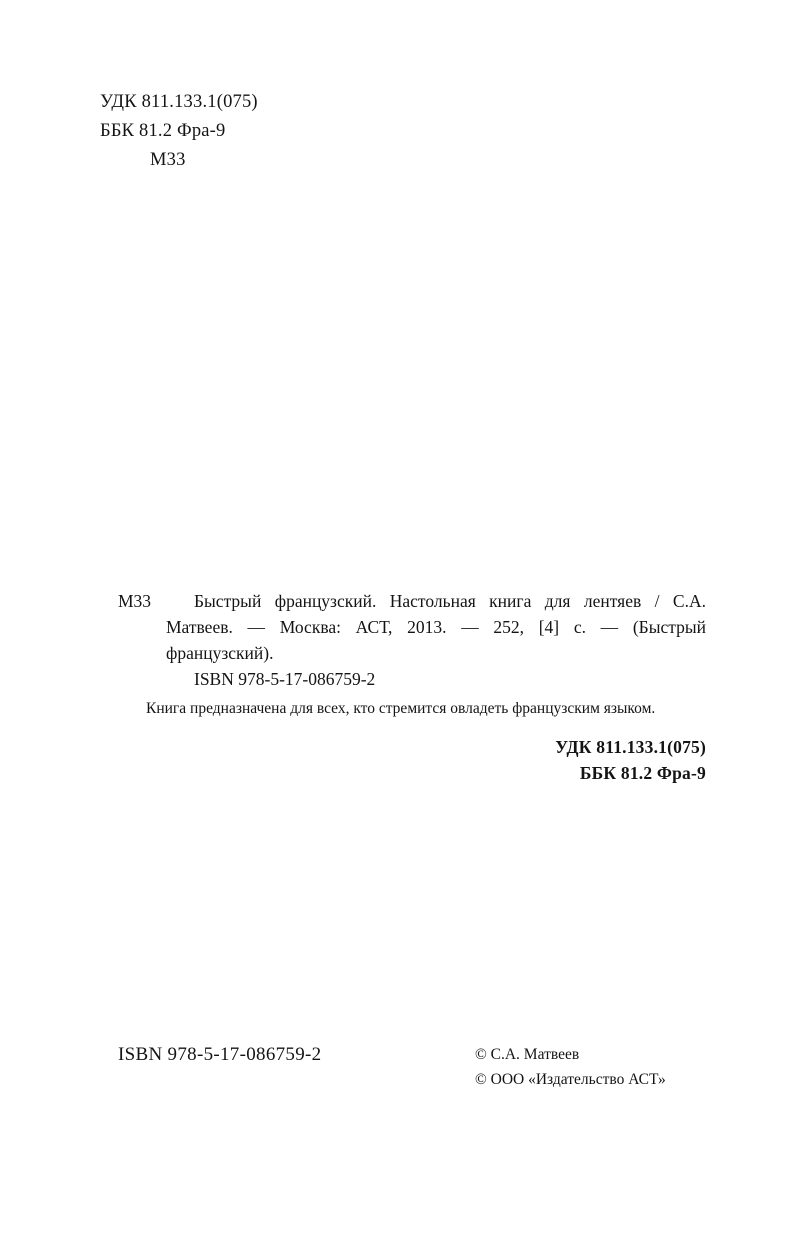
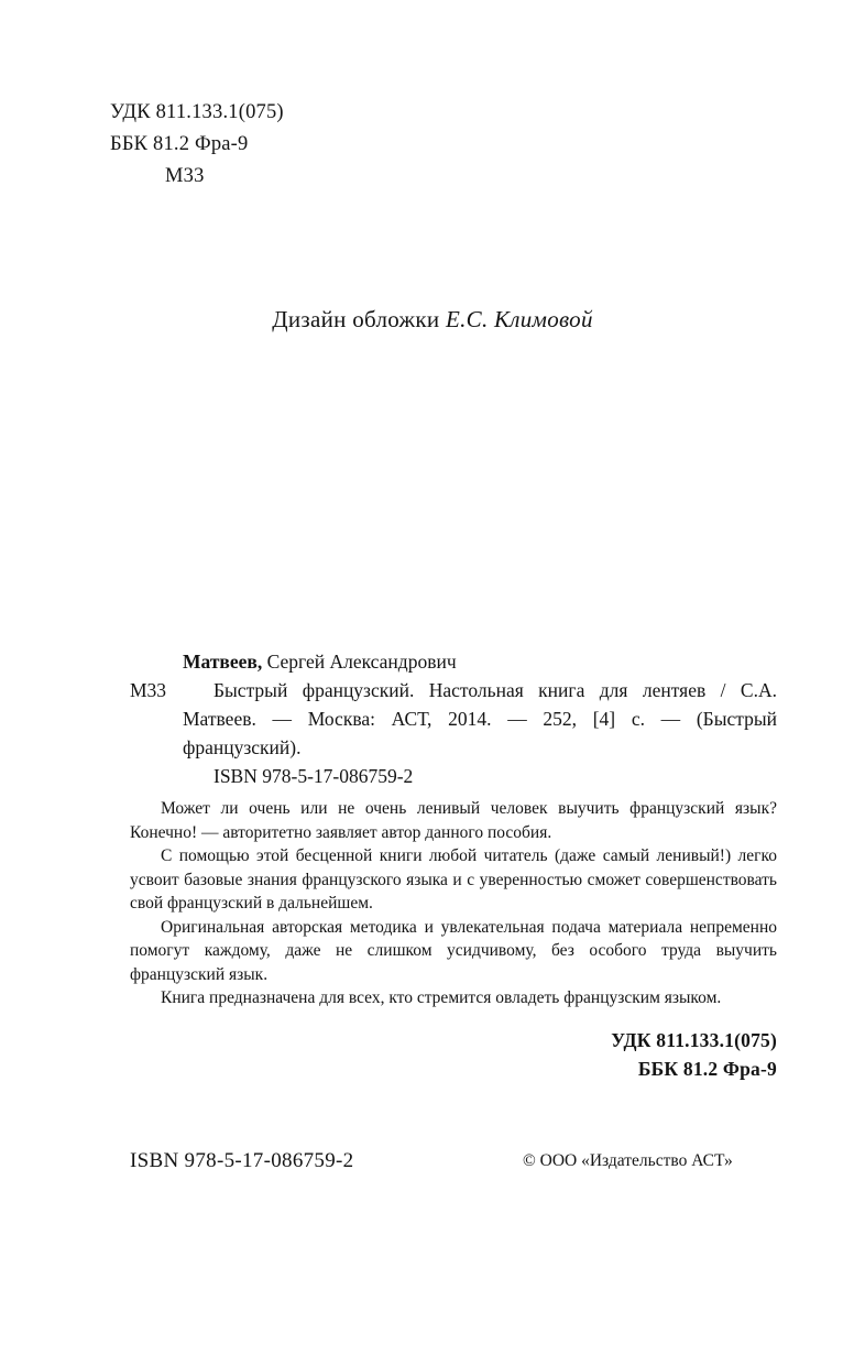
  УДК 811.133.1(075)
  ББК 81.2 Фра-9
  М33
+ Дизайн обложки Е.С. Климовой
+ Матвеев, Сергей Александрович
  М33
- Быстрый французский. Настольная книга для лентяев / С.А. Матвеев. — Москва: АСТ, 2013. — 252, [4] с. — (Быстрый французский).
+ Быстрый французский. Настольная книга для лентяев / С.А. Матвеев. — Москва: АСТ, 2014. — 252, [4] с. — (Быстрый французский).
  ISBN 978-5-17-086759-2
+ Может ли очень или не очень ленивый человек выучить французский язык? Конечно! — авторитетно заявляет автор данного пособия.
+ С помощью этой бесценной книги любой читатель (даже самый ленивый!) легко усвоит базовые знания французского языка и с уверенностью сможет совершенствовать свой французский в дальнейшем.
+ Оригинальная авторская методика и увлекательная подача материала непременно помогут каждому, даже не слишком усидчивому, без особого труда выучить французский язык.
  Книга предназначена для всех, кто стремится овладеть французским языком.
  УДК 811.133.1(075)
  ББК 81.2 Фра-9
  ISBN 978-5-17-086759-2
- © С.А. Матвеев
  © ООО «Издательство АСТ»
